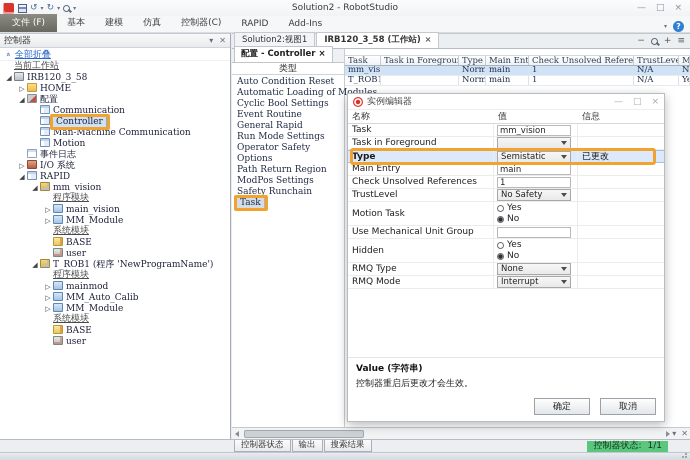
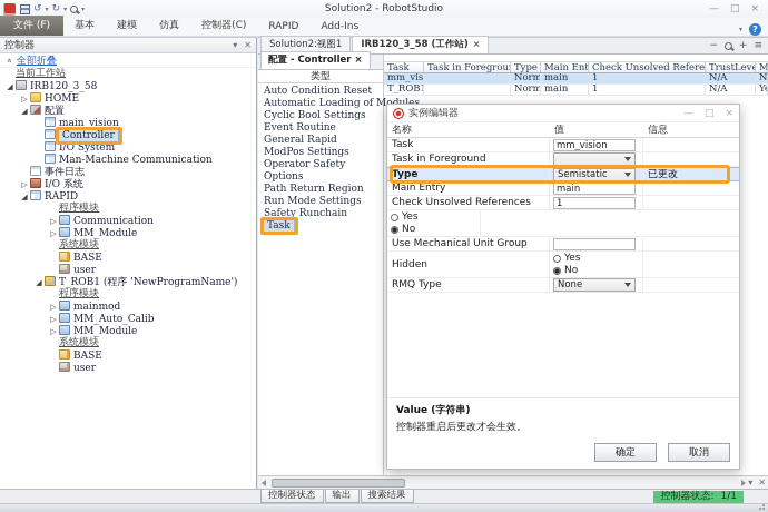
  ↺
  ↻
  Solution2 - RobotStudio
  —
  □
  ×
  文件 (F)
  基本
  建模
  仿真
  控制器(C)
  RAPID
  Add-Ins
  ?
  控制器
  ▾
  ✕
  全部折叠
  当前工作站
  ◢ IRB120_3_58
  ▷ HOME
  ◢ 配置
- Communication
+ main_vision
  Controller
+ I/O System
  Man-Machine Communication
- Motion
  事件日志
  ▷ I/O 系统
  ◢ RAPID
- ◢ mm_vision
  程序模块
- ▷ main_vision
+ ▷ Communication
  ▷ MM_Module
  系统模块
  BASE
  user
  ◢ T_ROB1 (程序 'NewProgramName')
  程序模块
  ▷ mainmod
  ▷ MM_Auto_Calib
  ▷ MM_Module
  系统模块
  BASE
  user
  Solution2:视图1
  IRB120_3_58 (工作站) ×
  −
  +
  ≡
  配置 - Controller ×
  类型
  Auto Condition Reset
  Automatic Loading of M
  Cyclic Bool Settings
  Event Routine
  General Rapid
- Run Mode Settings
+ ModPos Settings
  Operator Safety
  Options
  Path Return Region
- ModPos Settings
+ Run Mode Settings
  Safety Runchain
  Task
  Task
  Task in Foregrou
  Type
  Main Ent
  Check Unsolved Refere
  TrustLeve
  main
  1
  N/A
  T_ROB1
  main
  1
  N/A
  实例编辑器
  —
  □
  ×
  名称
  值
  信息
  Task
  mm_vision
  Task in Foreground
  Type
  Semistatic
  已更改
  Main Entry
  main
  Check Unsolved References
  1
- TrustLevel
- No Safety
- Motion Task
  Yes
  No
  Use Mechanical Unit Group
  Hidden
  Yes
  No
  RMQ Type
  None
- RMQ Mode
- Interrupt
  Value (字符串)
  控制器重启后更改才会生效。
  确定
  取消
  ▾
  ✕
  控制器状态 输出 搜索结果
  控制器状态:
  1/1
